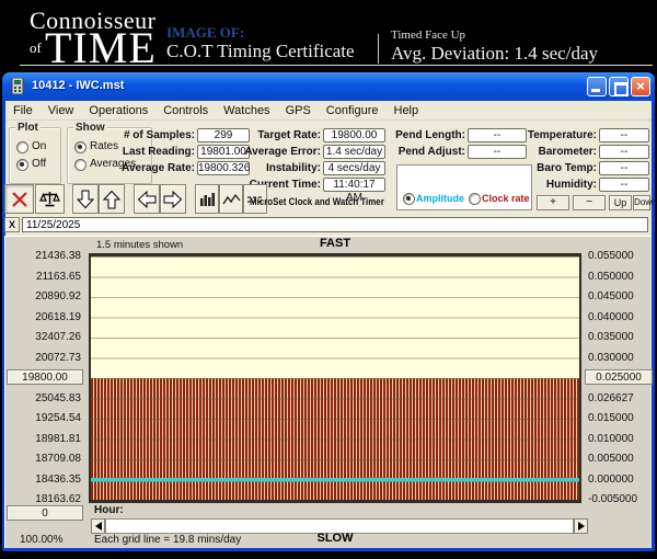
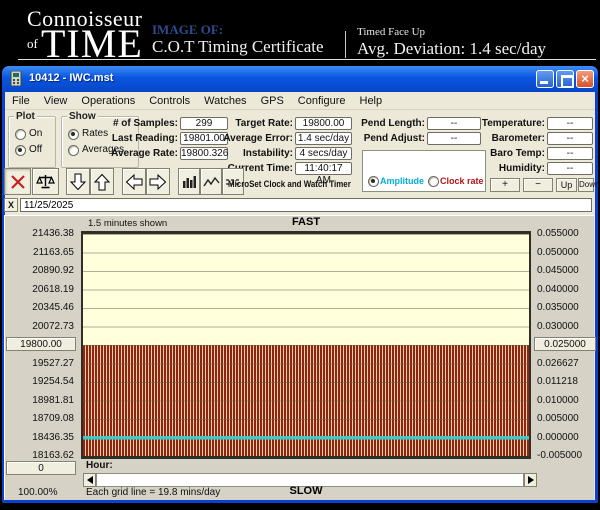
  Connoisseur
  of
  TIME
  IMAGE OF:
  C.O.T Timing Certificate
  Timed Face Up
  Avg. Deviation: 1.4 sec/day
  10412 - IWC.mst
  ×
  File
  View
  Operations
  Controls
  Watches
  GPS
  Configure
  Help
  Plot
  On
  Off
  Show
  Rates
  Averages
  # of Samples:
  299
  Last Reading:
  19801.00
  Average Rate:
  19800.326
  Target Rate:
  19800.00
  Average Error:
  1.4 sec/day
  Instability:
  4 secs/day
  rent Time:
  11:40:17 AM
  Pend Length:
  --
  Pend Adjust:
  --
  Temperature:
  --
  Barometer:
  --
  Baro Temp:
  --
  Humidity:
  --
  MicroSet Clock and Watch Timer
  Amplitude
  Clock rate
  +
  −
  Up
  Dow
  X
  11/25/2025
  1.5 minutes shown
  FAST
  21436.38
  21163.65
  20890.92
  20618.19
- 32407.26
+ 20345.46
  20072.73
  19800.00
- 25045.83
+ 19527.27
  19254.54
  18981.81
  18709.08
  18436.35
  18163.62
  0.055000
  0.050000
  0.045000
  0.040000
  0.035000
  0.030000
  0.025000
  0.026627
- 0.015000
+ 0.011218
  0.010000
  0.005000
  0.000000
  -0.005000
  0
  Hour:
  100.00%
  Each grid line = 19.8 mins/day
  SLOW
